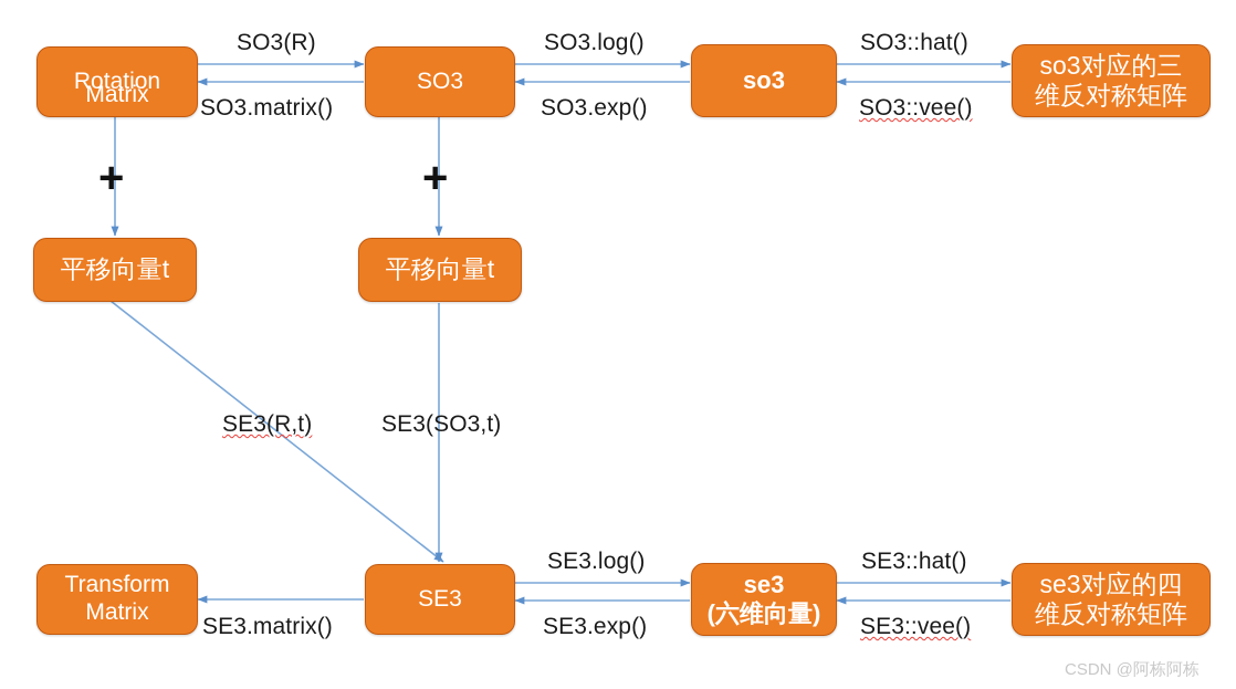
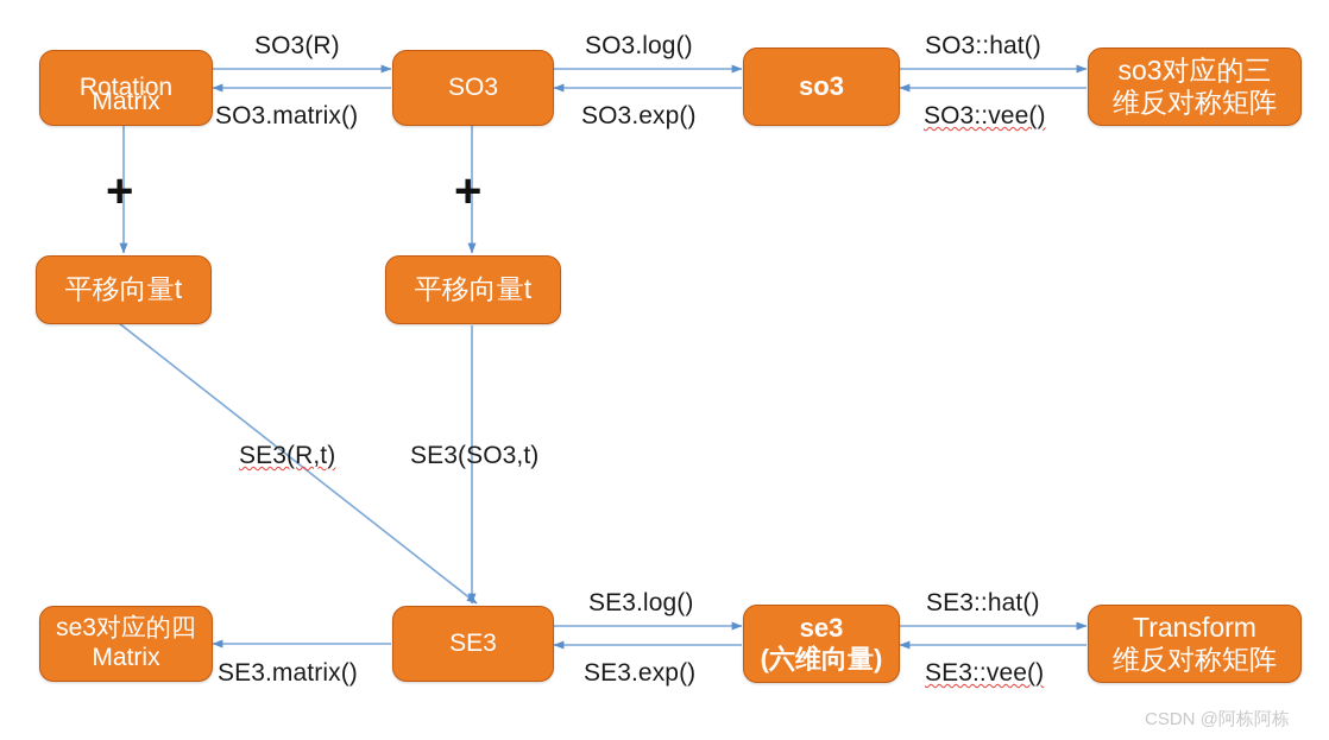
  Rotation
  Matrix
  SO3
  so3
  so3对应的三
  维反对称矩阵
  平移向量t
  平移向量t
- Transform
+ se3对应的四
  Matrix
  SE3
  se3
  (六维向量)
- se3对应的四
+ Transform
  维反对称矩阵
  SO3(R)
  SO3.matrix()
  SO3.log()
  SO3.exp()
  SO3::hat()
  SO3::vee()
  SE3(R,t)
  SE3(SO3,t)
  SE3.matrix()
  SE3.log()
  SE3.exp()
  SE3::hat()
  SE3::vee()
  +
  +
  CSDN @阿栋阿栋
